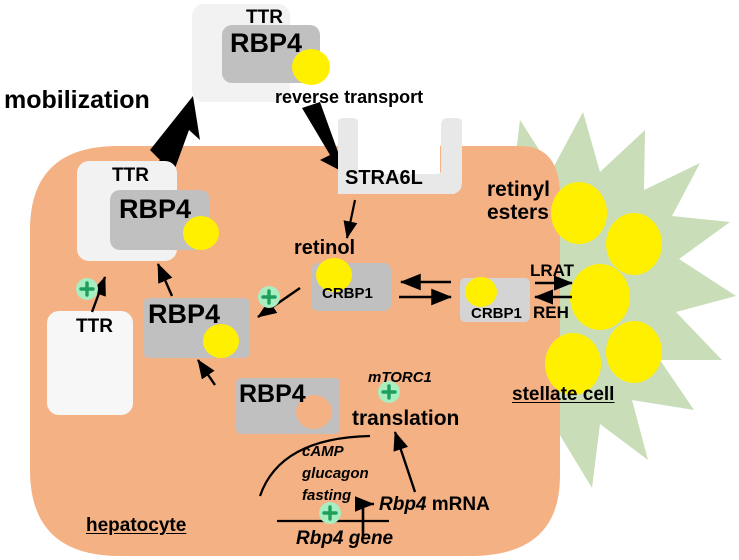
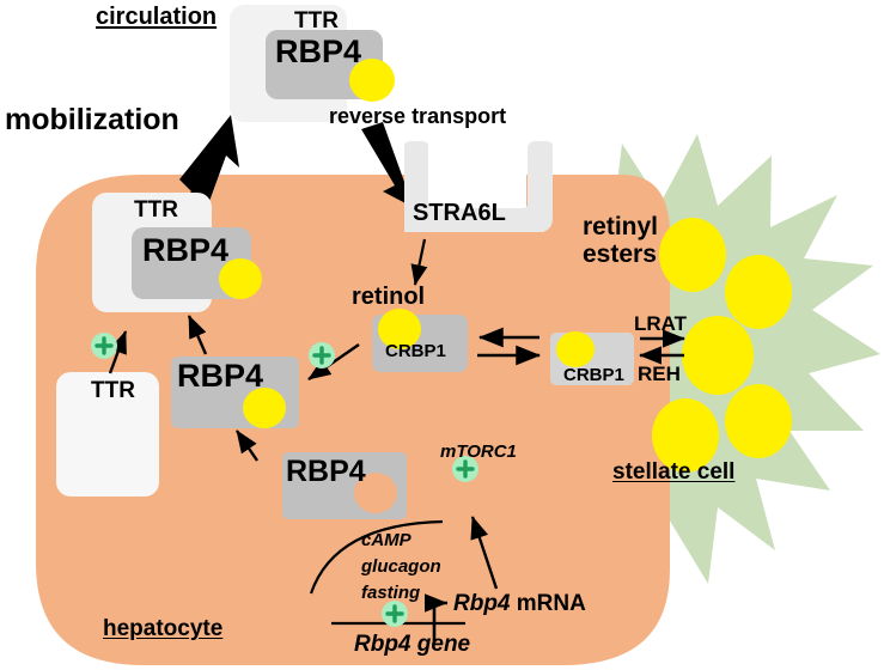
+ circulation
  mobilization
  reverse transport
  TTR
  RBP4
  TTR
  RBP4
  TTR
  RBP4
  RBP4
  STRA6L
  retinol
  CRBP1
  CRBP1
  retinyl
  esters
  LRAT
  REH
  stellate cell
  mTORC1
- translation
  cAMP
  glucagon
  fasting
  Rbp4 mRNA
  Rbp4 gene
  hepatocyte
